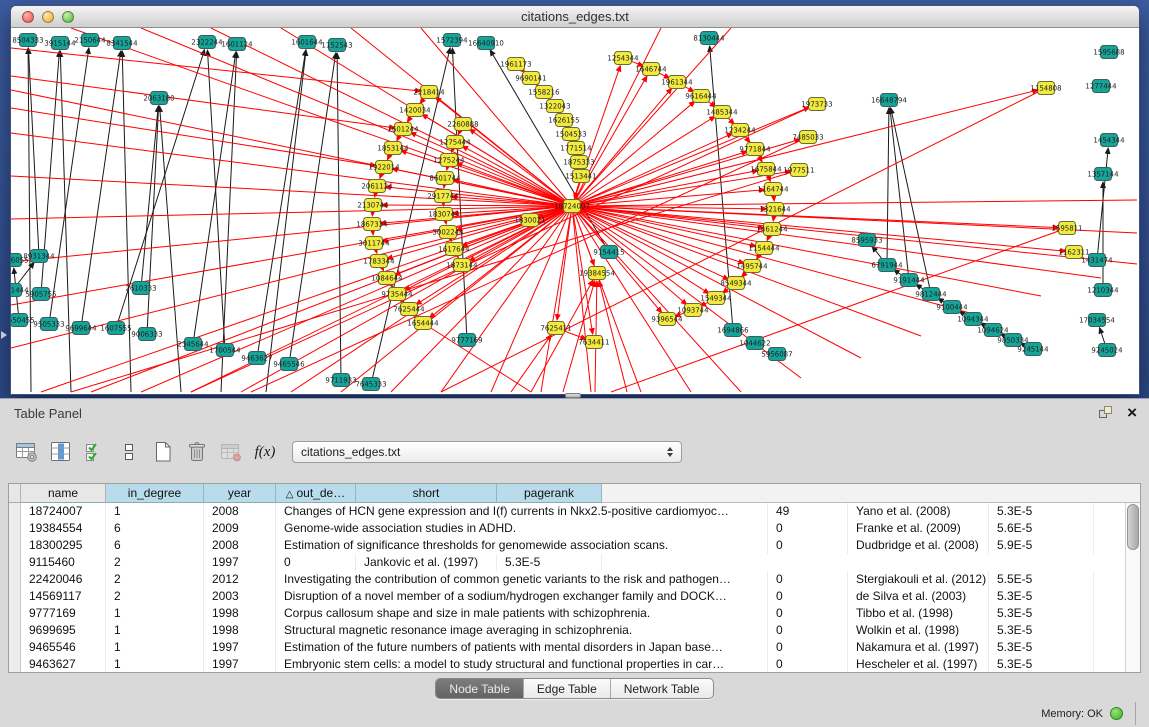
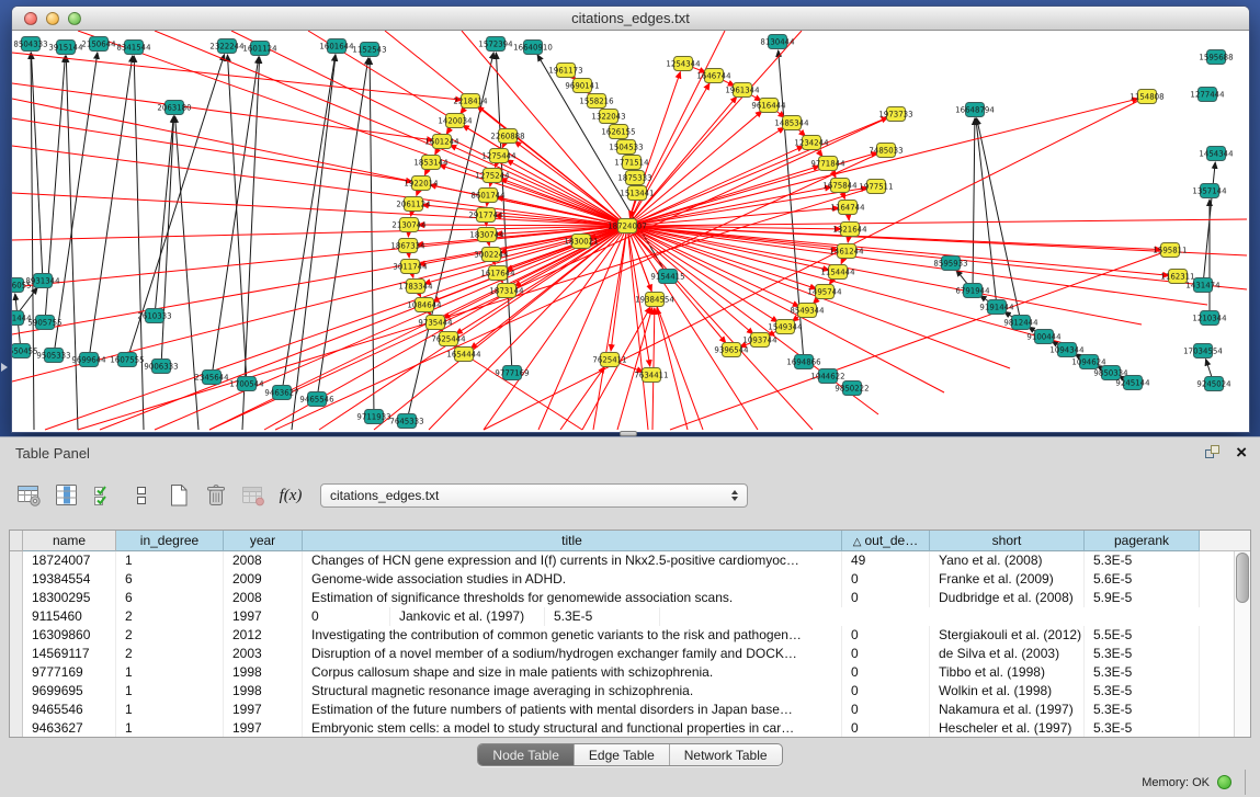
  citations_edges.txt
  18724007
  1961173
  9690141
  1558216
  1322043
  1626155
  1504533
  1771514
  1875333
  1513441
  2218414
  1420034
  1601244
  1853144
  1922014
  2061124
  2130744
  1867334
  3011744
  1783344
  1084644
  9735444
  7625444
  1654444
  2260888
  1275444
  1275244
  8601744
  2917744
  1830744
  3002244
  1617644
  1873144
  1830021
  1254344
  1646744
  1961344
  9616444
  1485344
  1234244
  9771844
  1675844
  1164744
  1321644
  1461244
  1154444
  1495744
  8549344
  1549344
  1093744
  9396544
  1973733
  7485033
  1977511
  1154808
  1595811
  1162311
  19384554
  7625411
  7634411
  8504333
  3915144
  2150644
  8341544
  2322244
  1601124
  1601644
  1152543
  1572394
  16640910
  8130444
  2063180
  16648794
  1595688
  1277444
  1454344
  1357144
  1431474
  1210344
  17034554
  9245024
  8595933
  6791944
  9191444
  9812444
  9100444
  1094344
  1094624
  9850334
  9245144
  8931344
  5905755
  550455
  9505333
  9699644
  1607555
  9006333
  2345644
  1700544
  9463627
  9465546
  2610333
  9777169
  9154415
  1694866
  1044622
- 5956087
+ 9850222
  9711933
  7645333
  Table Panel
  ×
  f(x)
  citations_edges.txt
  name
  in_degree
  year
+ title
  △ out_de…
  short
  pagerank
  18724007
  1
  2008
  Changes of HCN gene expression and I(f) currents in Nkx2.5-positive cardiomyoc…
  49
  Yano et al. (2008)
  5.3E-5
  19384554
  6
  2009
  Genome-wide association studies in ADHD.
  0
  Franke et al. (2009)
  5.6E-5
  18300295
  6
  2008
  Estimation of significance thresholds for genomewide association scans.
  0
  Dudbridge et al. (2008)
  5.9E-5
  9115460
  2
  1997
  0
  Jankovic et al. (1997)
  5.3E-5
- 22420046
+ 16309860
  2
  2012
  Investigating the contribution of common genetic variants to the risk and pathogen…
  0
  Stergiakouli et al. (2012)
  5.5E-5
  14569117
  2
  2003
  Disruption of a novel member of a sodium/hydrogen exchanger family and DOCK…
  0
  de Silva et al. (2003)
  5.3E-5
  9777169
  1
  1998
  Corpus callosum shape and size in male patients with schizophrenia.
  0
  Tibbo et al. (1998)
  5.3E-5
  9699695
  1
  1998
  Structural magnetic resonance image averaging in schizophrenia.
  0
  Wolkin et al. (1998)
  5.3E-5
  9465546
  1
  1997
  Estimation of the future numbers of patients with mental disorders in Japan base…
  0
  Nakamura et al. (1997)
  5.3E-5
  9463627
  1
  1997
  Embryonic stem cells: a model to study structural and functional properties in car…
  0
  Hescheler et al. (1997)
  5.3E-5
  Node Table
  Edge Table
  Network Table
  Memory: OK
